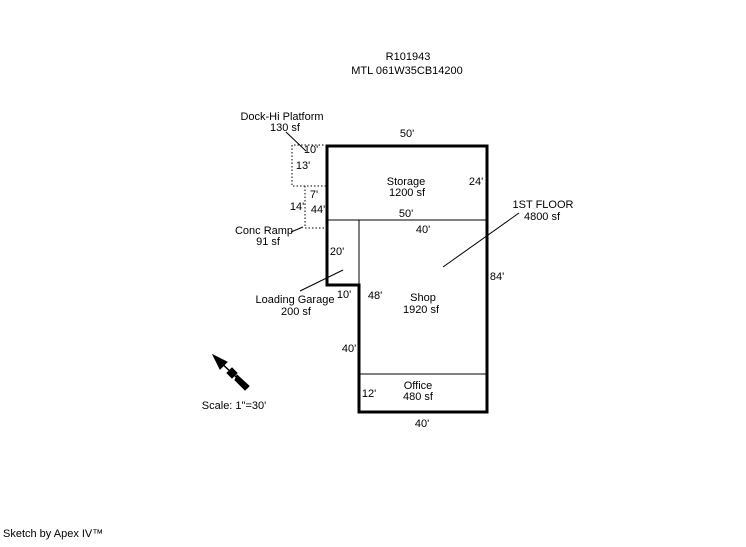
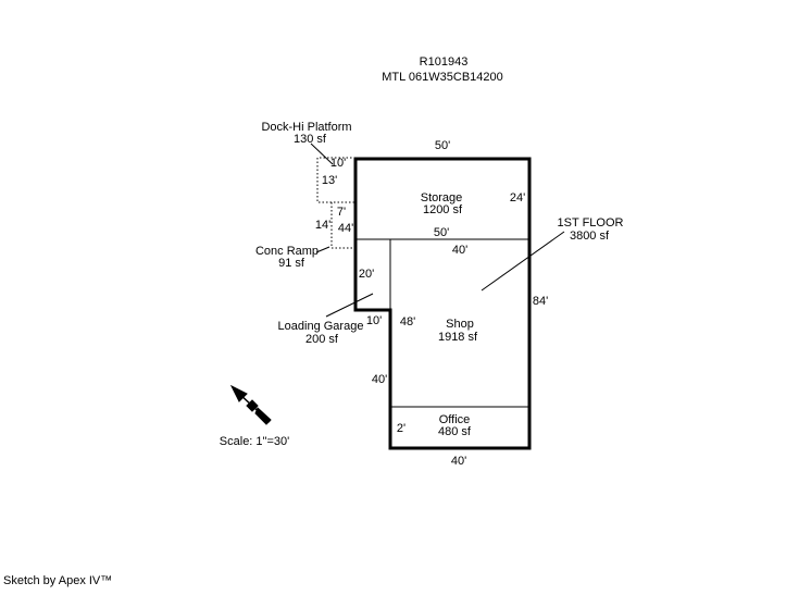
  R101943
  MTL 061W35CB14200
  Dock-Hi Platform
  130 sf
  10'
  13'
  7'
  14'
  44'
  50'
  Storage
  1200 sf
  24'
  50'
  1ST FLOOR
- 4800 sf
+ 3800 sf
  Conc Ramp
  91 sf
  40'
  20'
  10'
  48'
  Loading Garage
  200 sf
  Shop
- 1920 sf
+ 1918 sf
  84'
  40'
  Office
  480 sf
- 12'
+ 2'
  40'
  Scale: 1"=30'
  Sketch by Apex IV™
